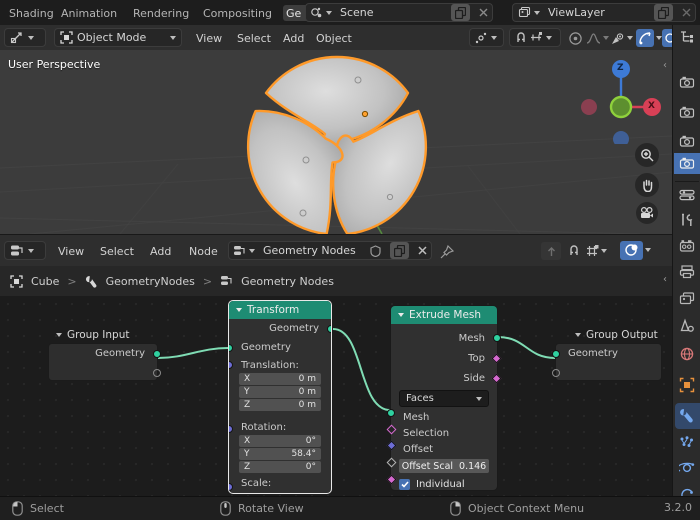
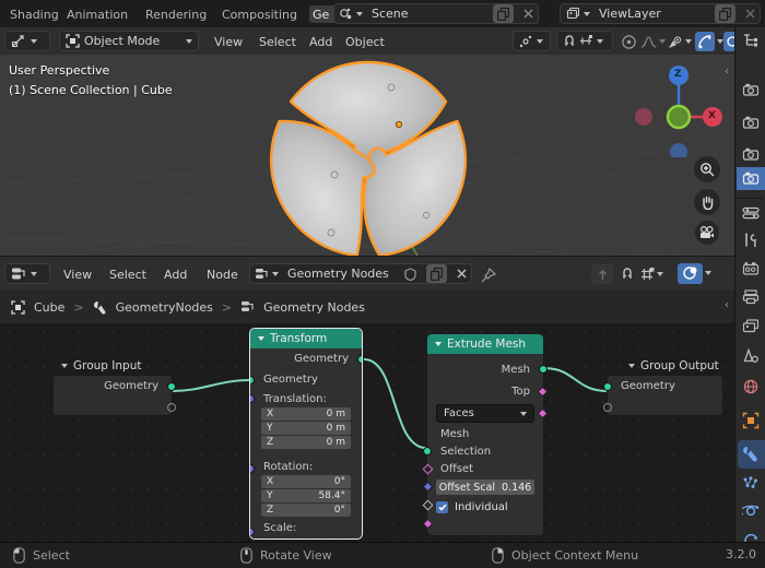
  Shading
  Animation
  Rendering
  Compositing
  Ge
  Scene
  ViewLayer
  Object Mode
  View
  Select
  Add
  Object
  User Perspective
+ (1) Scene Collection | Cube
  Z
  X
  ‹
  View
  Select
  Add
  Node
  Geometry Nodes
  Cube
  >
  GeometryNodes
  >
  Geometry Nodes
  ‹
  Group Input
  Geometry
  Transform
  Geometry
  Geometry
  Translation:
  X
  0 m
  Y
  0 m
  Z
  0 m
  Rotation:
  X
  0°
  Y
  58.4°
  Z
  0°
  Scale:
  Extrude Mesh
  Mesh
  Top
- Side
  Faces
  Mesh
  Selection
  Offset
  Offset Scal
  0.146
  Individual
  Group Output
  Geometry
  Select
  Rotate View
  Object Context Menu
  3.2.0
